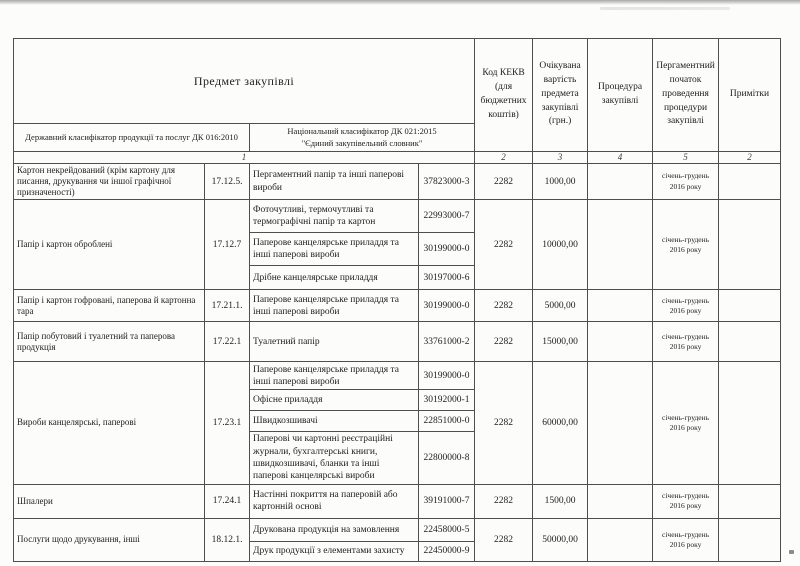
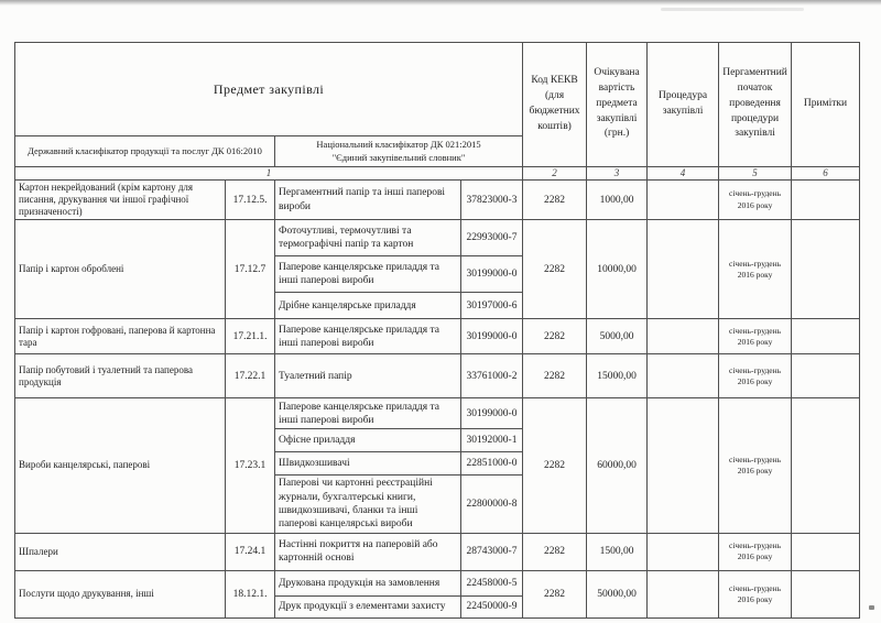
  Предмет закупівлі	Код КЕКВ (для бюджетних коштів)	Очікувана вартість предмета закупівлі (грн.)	Процедура закупівлі	Пергаментний початок проведення процедури закупівлі	Примітки
  Державний класифікатор продукції та послуг ДК 016:2010	Національний класифікатор ДК 021:2015 "Єдиний закупівельний словник"
- 1	2	3	4	5	2
+ 1	2	3	4	5	6
  Картон некрейдований (крім картону для писання, друкування чи іншої графічної призначеності)	17.12.5.	Пергаментний папір та інші паперові вироби	37823000-3	2282	1000,00		січень-грудень 2016 року
  Папір і картон оброблені	17.12.7	Фоточутливі, термочутливі та термографічні папір та картон	22993000-7	2282	10000,00		січень-грудень 2016 року
  Паперове канцелярське приладдя та інші паперові вироби	30199000-0
  Дрібне канцелярське приладдя	30197000-6
  Папір і картон гофровані, паперова й картонна тара	17.21.1.	Паперове канцелярське приладдя та інші паперові вироби	30199000-0	2282	5000,00		січень-грудень 2016 року
  Папір побутовий і туалетний та паперова продукція	17.22.1	Туалетний папір	33761000-2	2282	15000,00		січень-грудень 2016 року
  Вироби канцелярські, паперові	17.23.1	Паперове канцелярське приладдя та інші паперові вироби	30199000-0	2282	60000,00		січень-грудень 2016 року
  Офісне приладдя	30192000-1
  Швидкозшивачі	22851000-0
  Паперові чи картонні реєстраційні журнали, бухгалтерські книги, швидкозшивачі, бланки та інші паперові канцелярські вироби	22800000-8
- Шпалери	17.24.1	Настінні покриття на паперовій або картонній основі	39191000-7	2282	1500,00		січень-грудень 2016 року
+ Шпалери	17.24.1	Настінні покриття на паперовій або картонній основі	28743000-7	2282	1500,00		січень-грудень 2016 року
  Послуги щодо друкування, інші	18.12.1.	Друкована продукція на замовлення	22458000-5	2282	50000,00		січень-грудень 2016 року
  Друк продукції з елементами захисту	22450000-9
